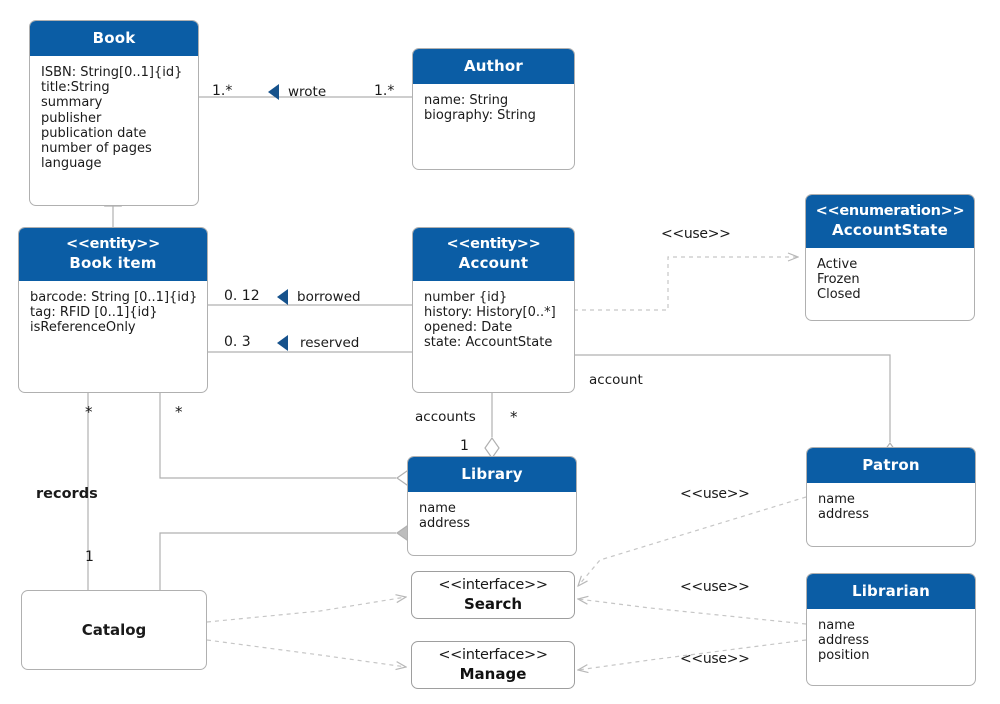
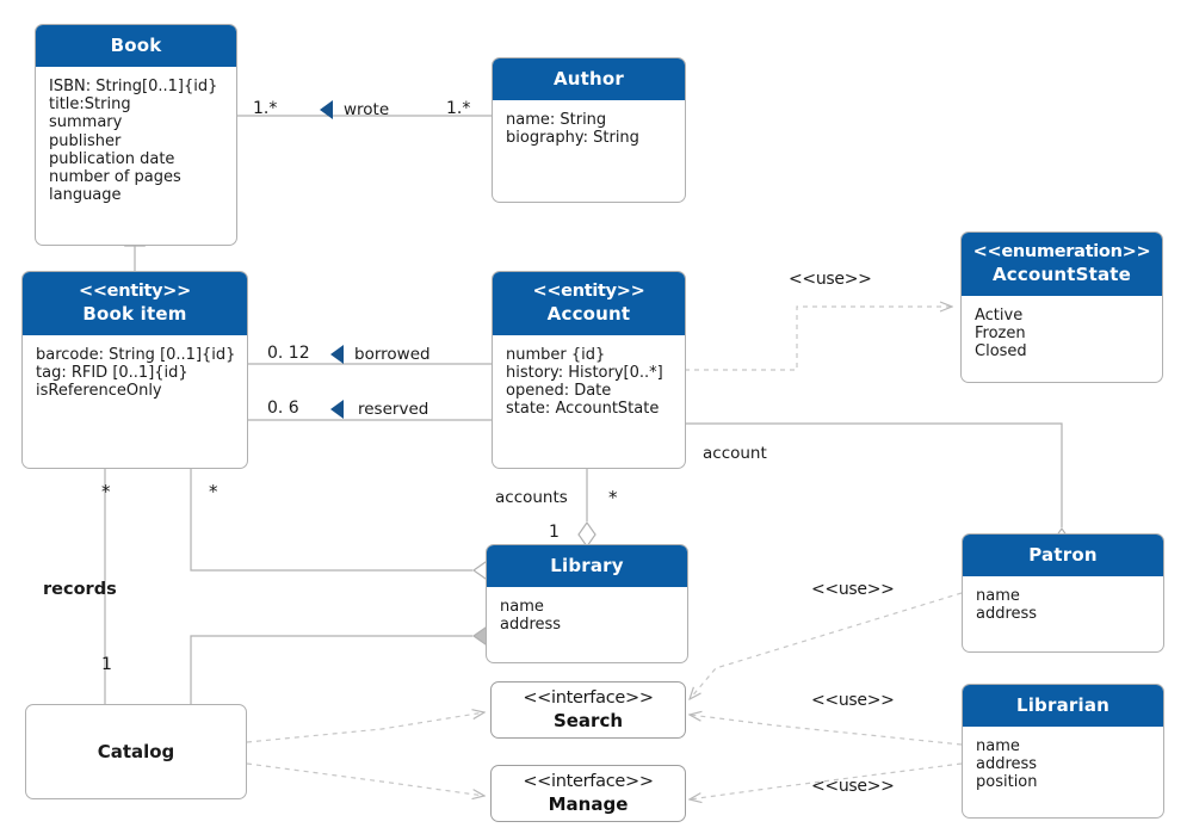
  Book
  ISBN: String[0..1]{id}
  title:String
  summary
  publisher
  publication date
  number of pages
  language
  Author
  name: String
  biography: String
  <<entity>>
  Book item
  barcode: String [0..1]{id}
  tag: RFID [0..1]{id}
  isReferenceOnly
  <<entity>>
  Account
  number {id}
  history: History[0..*]
  opened: Date
  state: AccountState
  <<enumeration>>
  AccountState
  Active
  Frozen
  Closed
  Library
  name
  address
  Patron
  name
  address
  Librarian
  name
  address
  position
  Catalog
  <<interface>>
  Search
  <<interface>>
  Manage
  1.*
  wrote
  1.*
  0. 12
  borrowed
- 0. 3
+ 0. 6
  reserved
  <<use>>
  account
  accounts
  *
  1
  *
  *
  records
  1
  <<use>>
  <<use>>
  <<use>>
